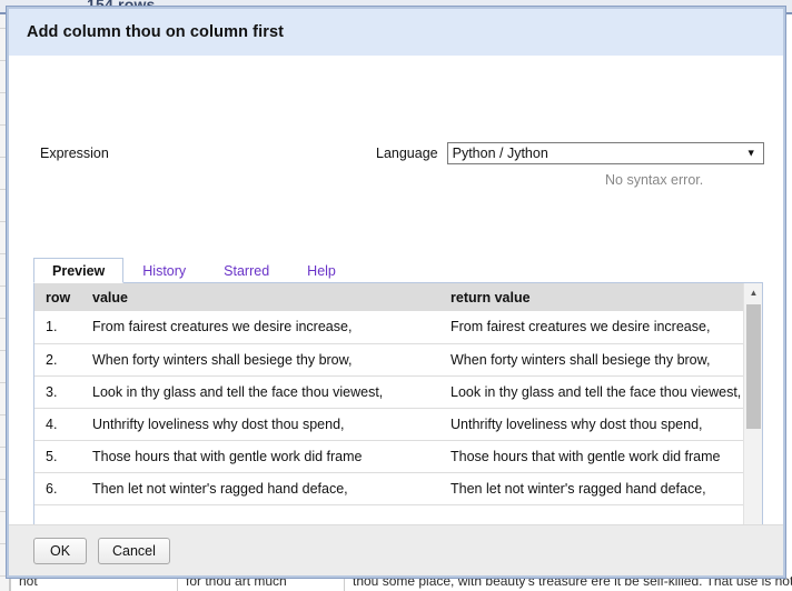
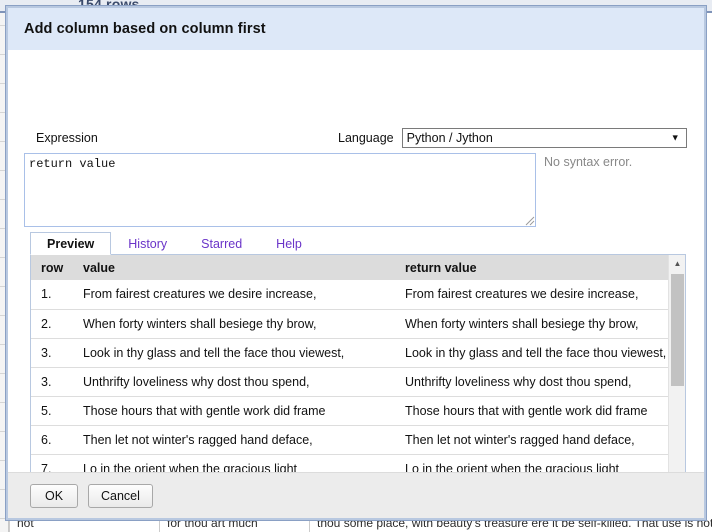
  154 rows
  not
  for thou art much
  thou some place, with beauty's treasure ere it be self-killed. That use is no
- Add column thou on column first
+ Add column based on column first
  Expression
  Language
  Python / Jython
  ▼
+ return value
  No syntax error.
  Preview
  History
  Starred
  Help
  row	value	return value
  1.	From fairest creatures we desire increase,	From fairest creatures we desire increase,
  2.	When forty winters shall besiege thy brow,	When forty winters shall besiege thy brow,
  3.	Look in thy glass and tell the face thou viewest,	Look in thy glass and tell the face thou viewest,
- 4.	Unthrifty loveliness why dost thou spend,	Unthrifty loveliness why dost thou spend,
+ 3.	Unthrifty loveliness why dost thou spend,	Unthrifty loveliness why dost thou spend,
  5.	Those hours that with gentle work did frame	Those hours that with gentle work did frame
  6.	Then let not winter's ragged hand deface,	Then let not winter's ragged hand deface,
+ 7.	Lo in the orient when the gracious light	Lo in the orient when the gracious light
  ▲
  OK
  Cancel
